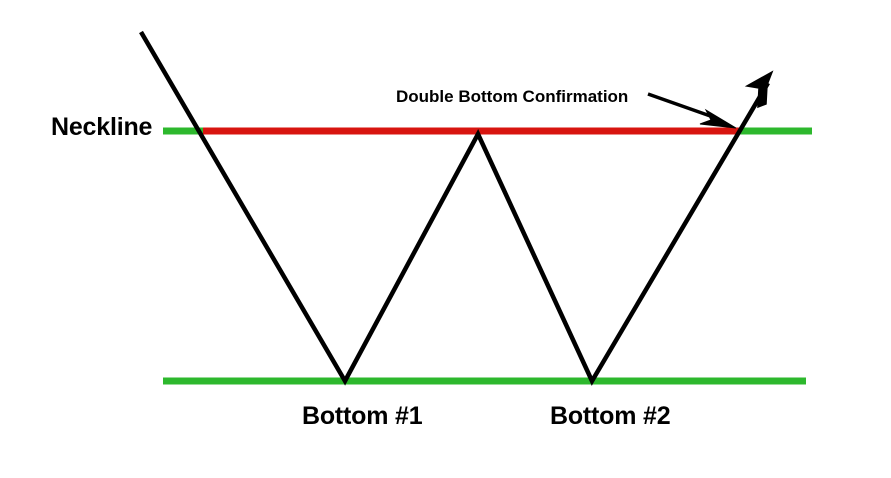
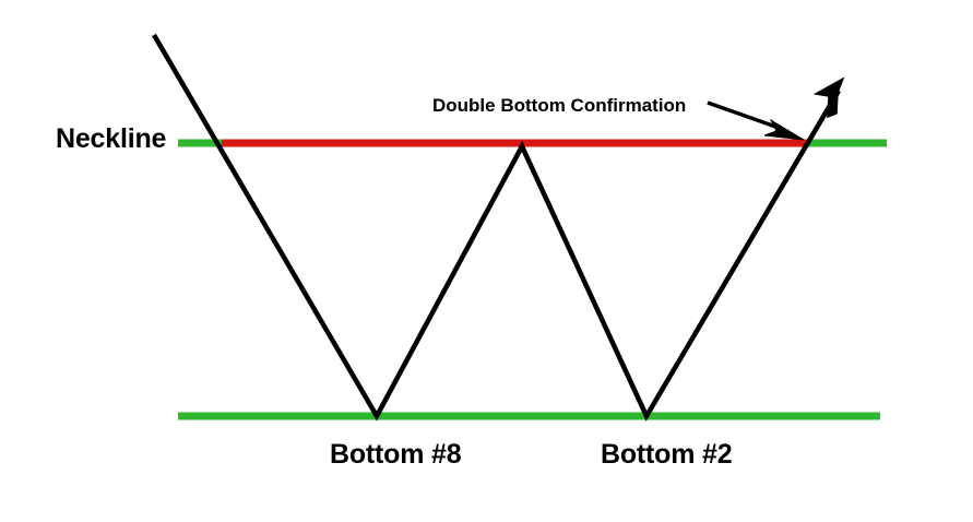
  Neckline
- Bottom #1
+ Bottom #8
  Bottom #2
  Double Bottom Confirmation
